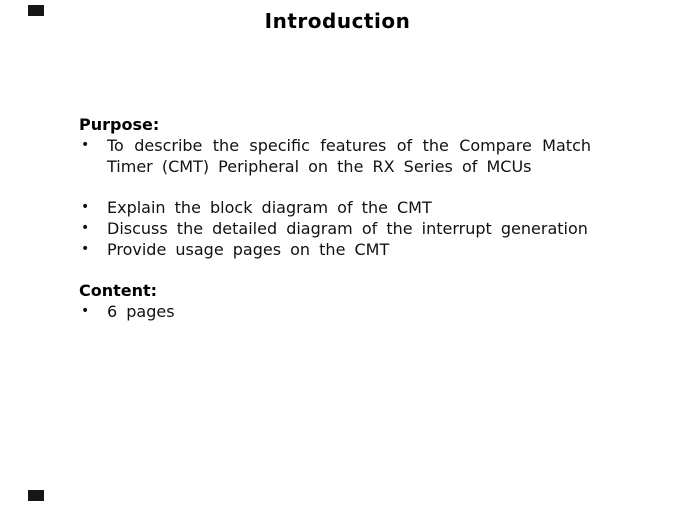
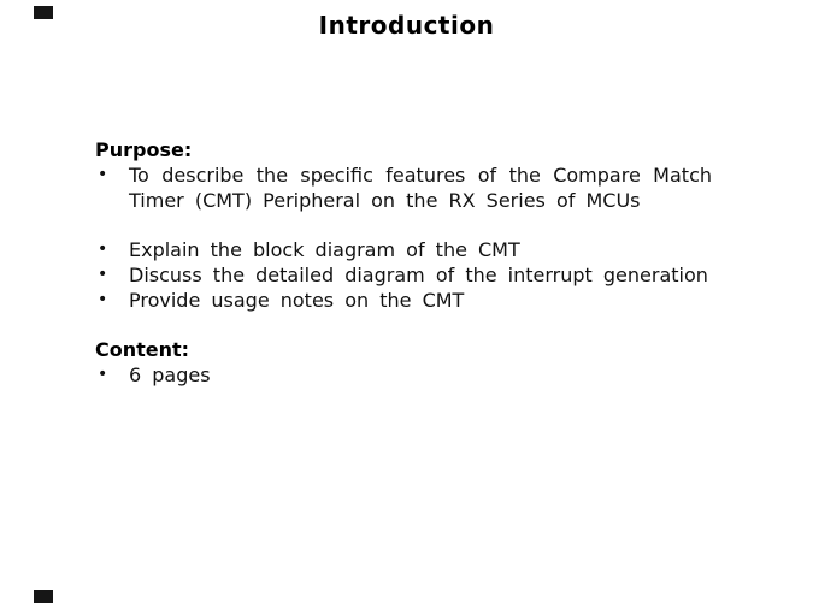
  Introduction
  Purpose:
  •
  To describe the specific features of the Compare Match Timer (CMT) Peripheral on the RX Series of MCUs
  •
  Explain the block diagram of the CMT
  •
  Discuss the detailed diagram of the interrupt generation
  •
- Provide usage pages on the CMT
+ Provide usage notes on the CMT
  Content:
  •
  6 pages
